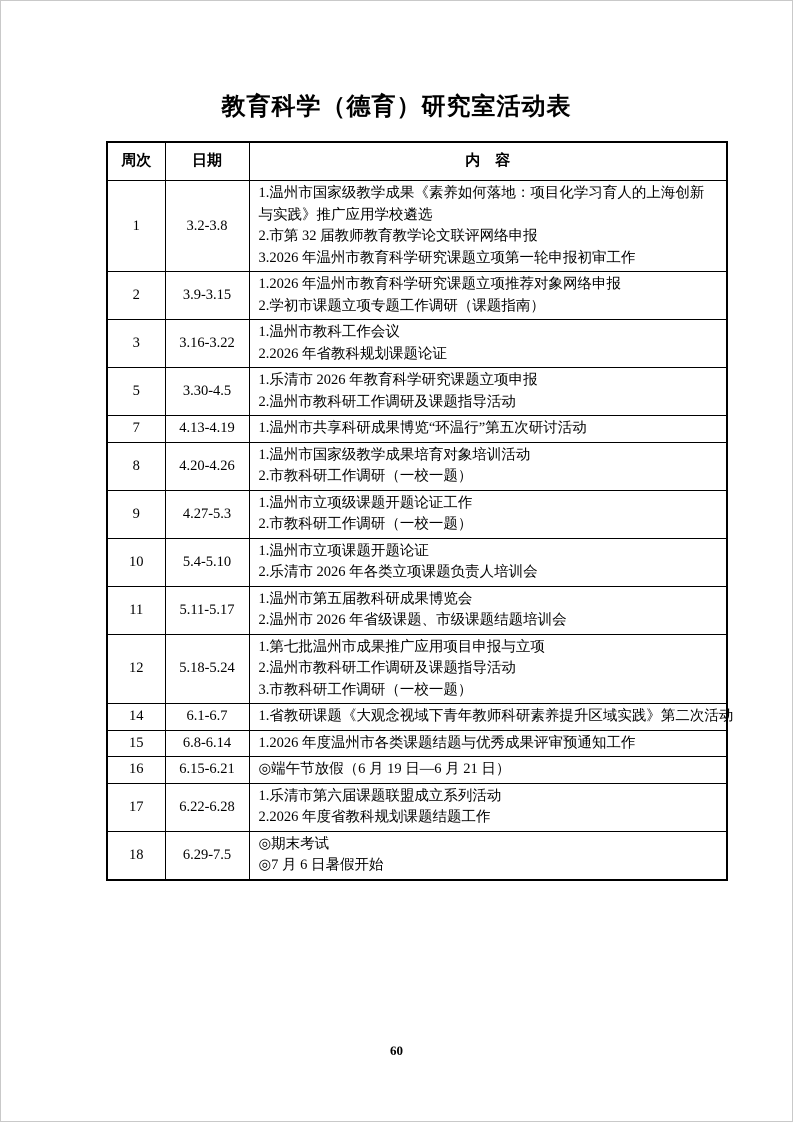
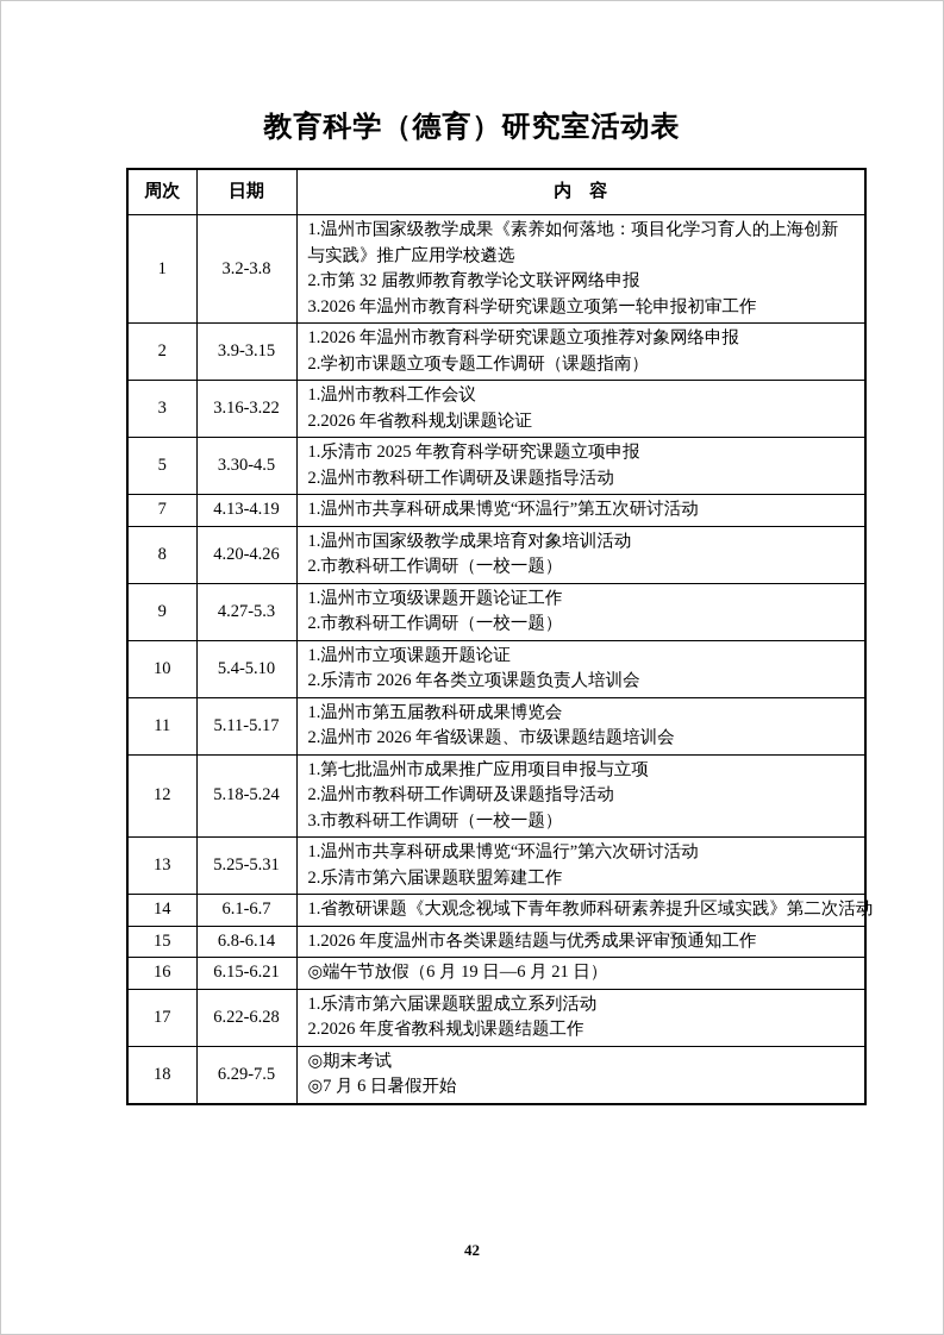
  教育科学（德育）研究室活动表
  周次	日期	内 容
  1	3.2-3.8	1.温州市国家级教学成果《素养如何落地：项目化学习育人的上海创新与实践》推广应用学校遴选2.市第 32 届教师教育教学论文联评网络申报3.2026 年温州市教育科学研究课题立项第一轮申报初审工作
  2	3.9-3.15	1.2026 年温州市教育科学研究课题立项推荐对象网络申报2.学初市课题立项专题工作调研（课题指南）
  3	3.16-3.22	1.温州市教科工作会议2.2026 年省教科规划课题论证
- 5	3.30-4.5	1.乐清市 2026 年教育科学研究课题立项申报2.温州市教科研工作调研及课题指导活动
+ 5	3.30-4.5	1.乐清市 2025 年教育科学研究课题立项申报2.温州市教科研工作调研及课题指导活动
  7	4.13-4.19	1.温州市共享科研成果博览“环温行”第五次研讨活动
  8	4.20-4.26	1.温州市国家级教学成果培育对象培训活动2.市教科研工作调研（一校一题）
  9	4.27-5.3	1.温州市立项级课题开题论证工作2.市教科研工作调研（一校一题）
  10	5.4-5.10	1.温州市立项课题开题论证2.乐清市 2026 年各类立项课题负责人培训会
  11	5.11-5.17	1.温州市第五届教科研成果博览会2.温州市 2026 年省级课题、市级课题结题培训会
  12	5.18-5.24	1.第七批温州市成果推广应用项目申报与立项2.温州市教科研工作调研及课题指导活动3.市教科研工作调研（一校一题）
+ 13	5.25-5.31	1.温州市共享科研成果博览“环温行”第六次研讨活动2.乐清市第六届课题联盟筹建工作
  14	6.1-6.7	1.省教研课题《大观念视域下青年教师科研素养提升区域实践》第二次活动
  15	6.8-6.14	1.2026 年度温州市各类课题结题与优秀成果评审预通知工作
  16	6.15-6.21	◎端午节放假（6 月 19 日—6 月 21 日）
  17	6.22-6.28	1.乐清市第六届课题联盟成立系列活动2.2026 年度省教科规划课题结题工作
  18	6.29-7.5	◎期末考试◎7 月 6 日暑假开始
- 60
+ 42
